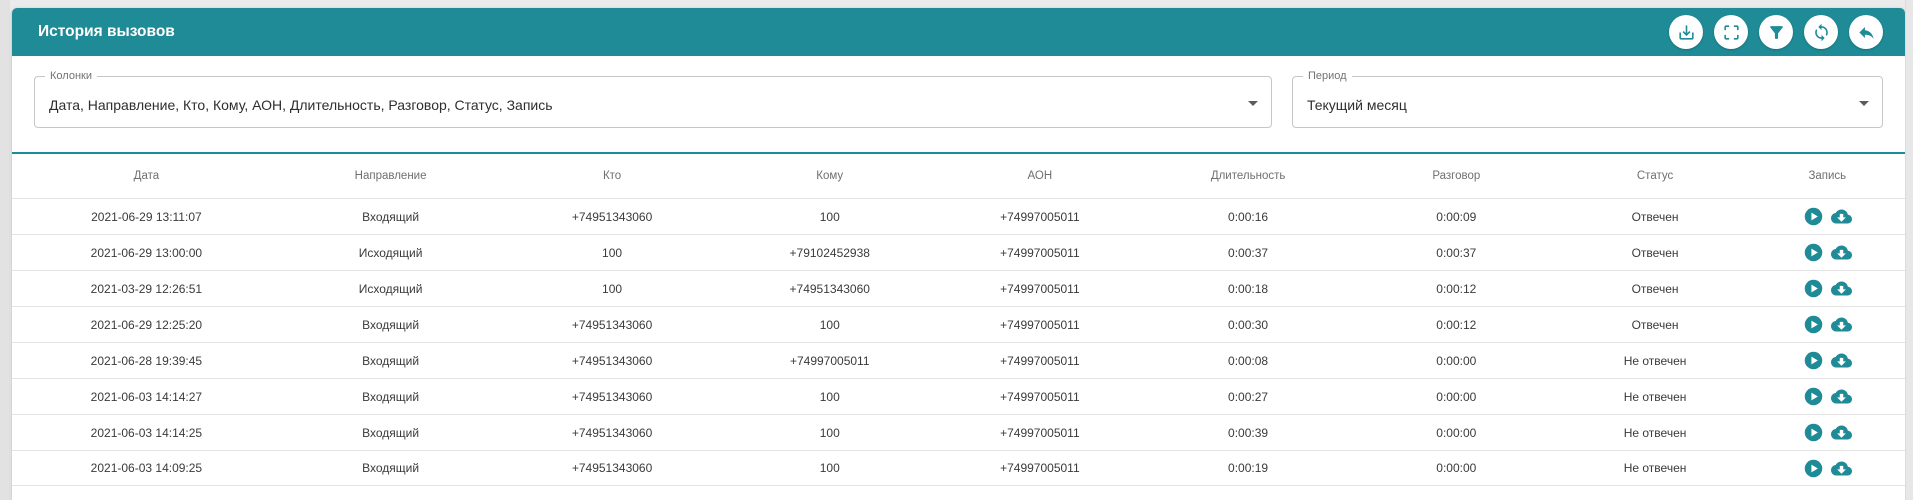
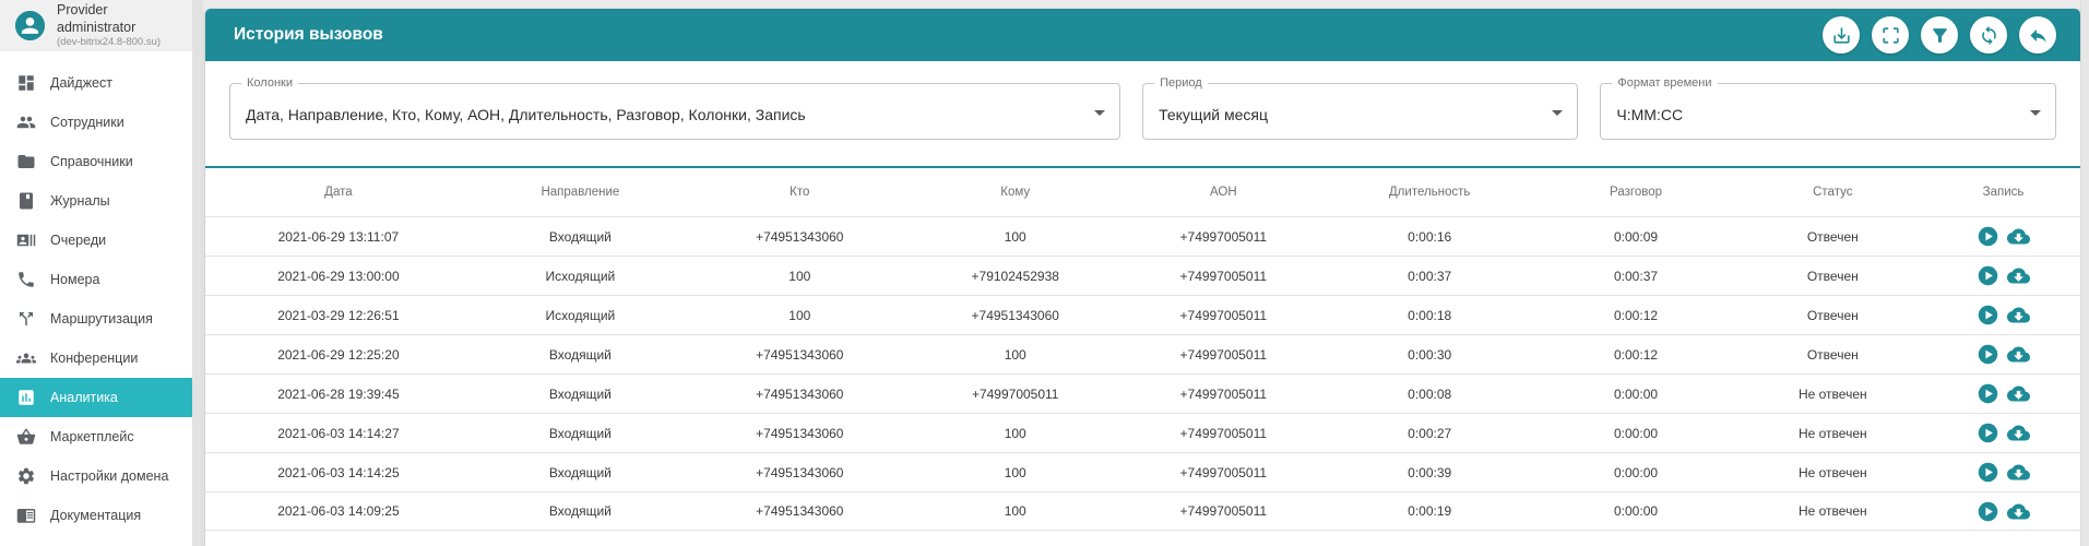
+ Provider administrator
+ (dev-bitrix24.8-800.su)
+ Дайджест
+ Сотрудники
+ Справочники
+ Журналы
+ Очереди
+ Номера
+ Маршрутизация
+ Конференции
+ Аналитика
+ Маркетплейс
+ Настройки домена
+ Документация
  История вызовов
  Колонки
- Дата, Направление, Кто, Кому, АОН, Длительность, Разговор, Статус, Запись
+ Дата, Направление, Кто, Кому, АОН, Длительность, Разговор, Колонки, Запись
  Период
  Текущий месяц
+ Формат времени
+ Ч:ММ:СС
  Дата
  Направление
  Кто
  Кому
  АОН
  Длительность
  Разговор
  Статус
  Запись
  2021-06-29 13:11:07
  Входящий
  +74951343060
  100
  +74997005011
  0:00:16
  0:00:09
  Отвечен
  2021-06-29 13:00:00
  Исходящий
  100
  +79102452938
  +74997005011
  0:00:37
  0:00:37
  Отвечен
  2021-03-29 12:26:51
  Исходящий
  100
  +74951343060
  +74997005011
  0:00:18
  0:00:12
  Отвечен
  2021-06-29 12:25:20
  Входящий
  +74951343060
  100
  +74997005011
  0:00:30
  0:00:12
  Отвечен
  2021-06-28 19:39:45
  Входящий
  +74951343060
  +74997005011
  +74997005011
  0:00:08
  0:00:00
  Не отвечен
  2021-06-03 14:14:27
  Входящий
  +74951343060
  100
  +74997005011
  0:00:27
  0:00:00
  Не отвечен
  2021-06-03 14:14:25
  Входящий
  +74951343060
  100
  +74997005011
  0:00:39
  0:00:00
  Не отвечен
  2021-06-03 14:09:25
  Входящий
  +74951343060
  100
  +74997005011
  0:00:19
  0:00:00
  Не отвечен
